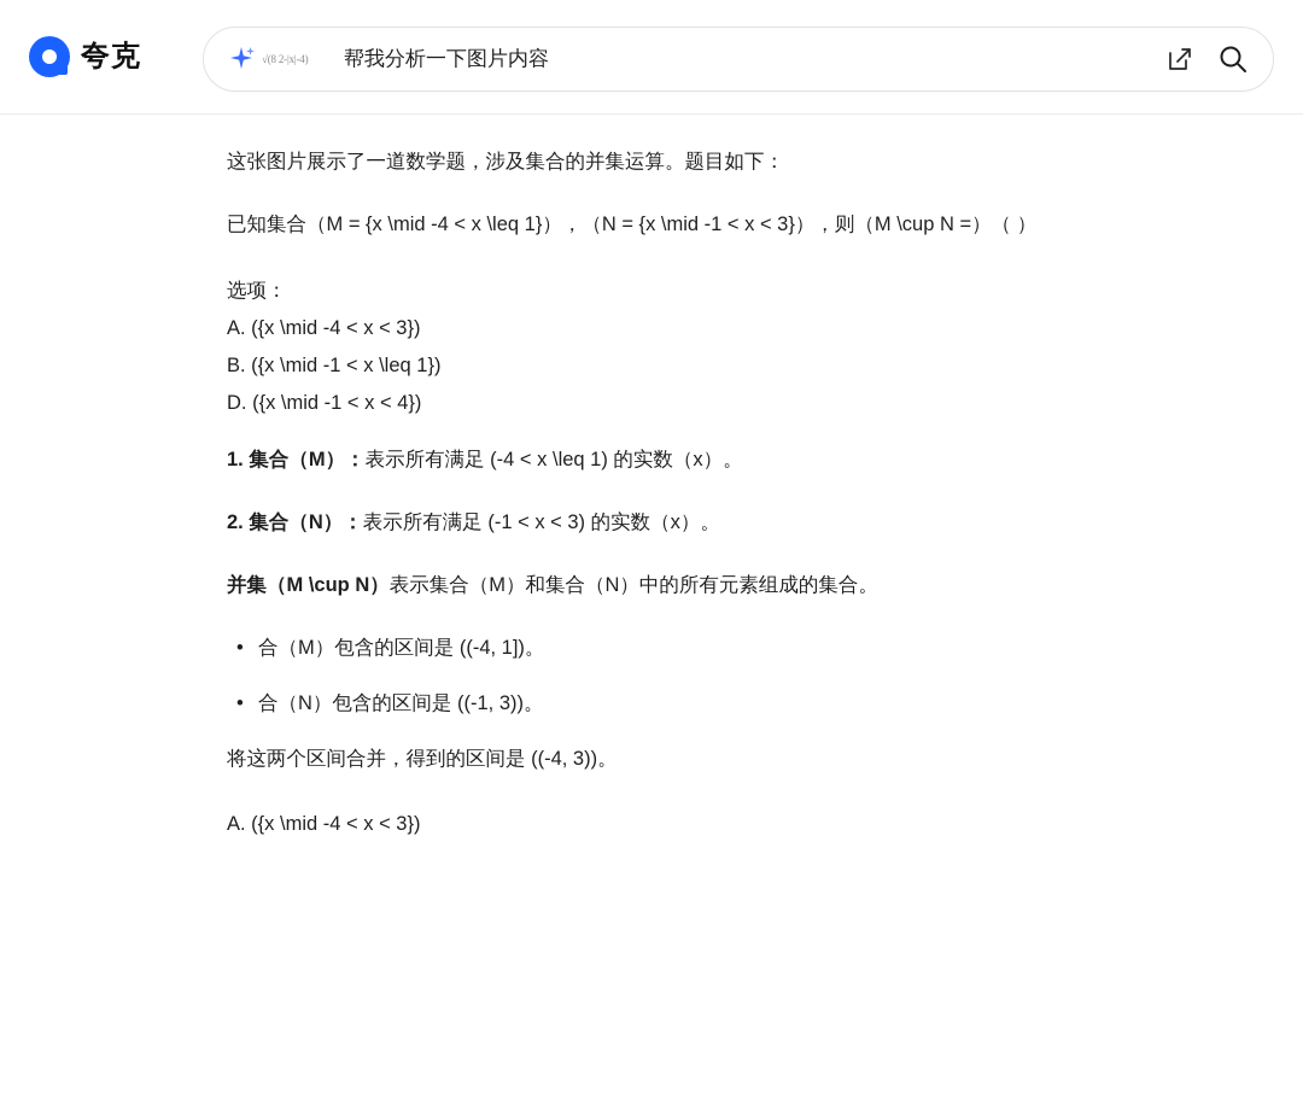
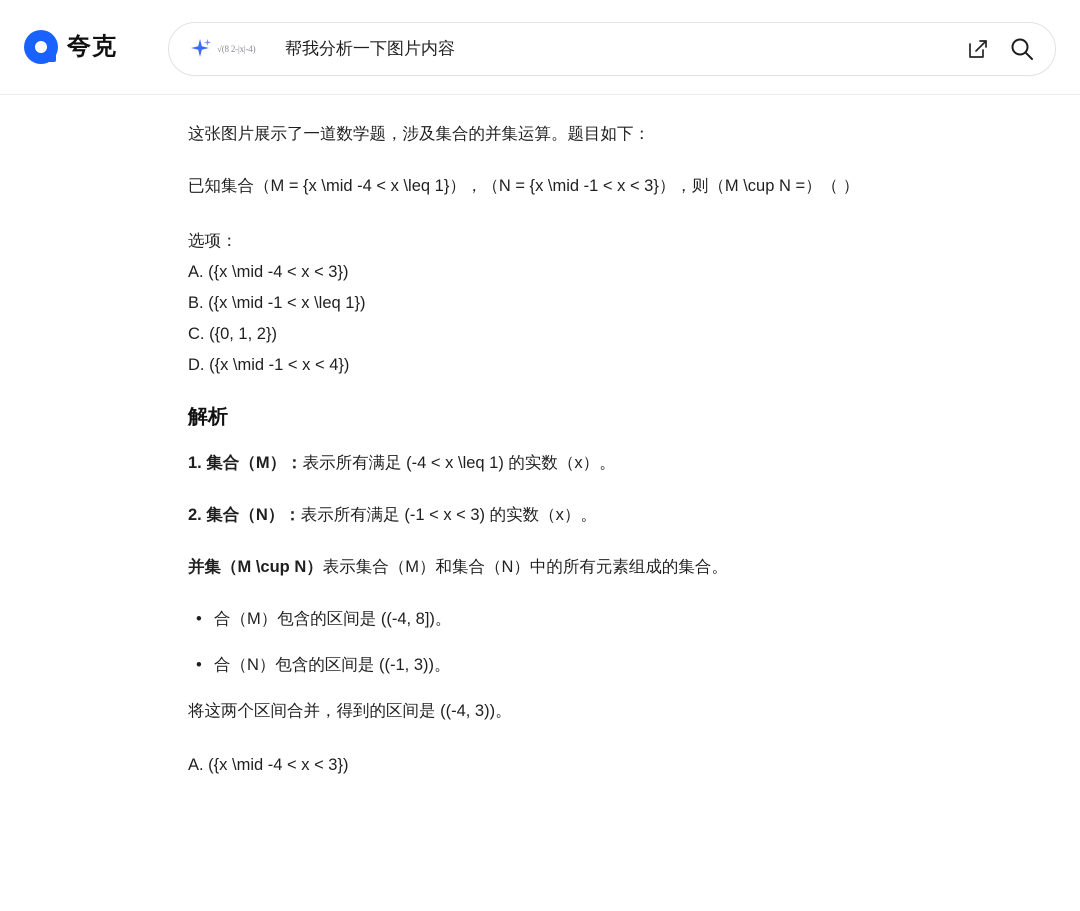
  夸克
  √(8 2-|x|-4)
  帮我分析一下图片内容
  这张图片展示了一道数学题，涉及集合的并集运算。题目如下：
  已知集合（M = {x \mid -4 < x \leq 1}），（N = {x \mid -1 < x < 3}），则（M \cup N =）（ ）
  选项：
  A. ({x \mid -4 < x < 3})
  B. ({x \mid -1 < x \leq 1})
+ C. ({0, 1, 2})
  D. ({x \mid -1 < x < 4})
+ 解析
  1. 集合（M）：表示所有满足 (-4 < x \leq 1) 的实数（x）。
  2. 集合（N）：表示所有满足 (-1 < x < 3) 的实数（x）。
  并集（M \cup N）表示集合（M）和集合（N）中的所有元素组成的集合。
- 合（M）包含的区间是 ((-4, 1])。
+ 合（M）包含的区间是 ((-4, 8])。
  合（N）包含的区间是 ((-1, 3))。
  将这两个区间合并，得到的区间是 ((-4, 3))。
  A. ({x \mid -4 < x < 3})
